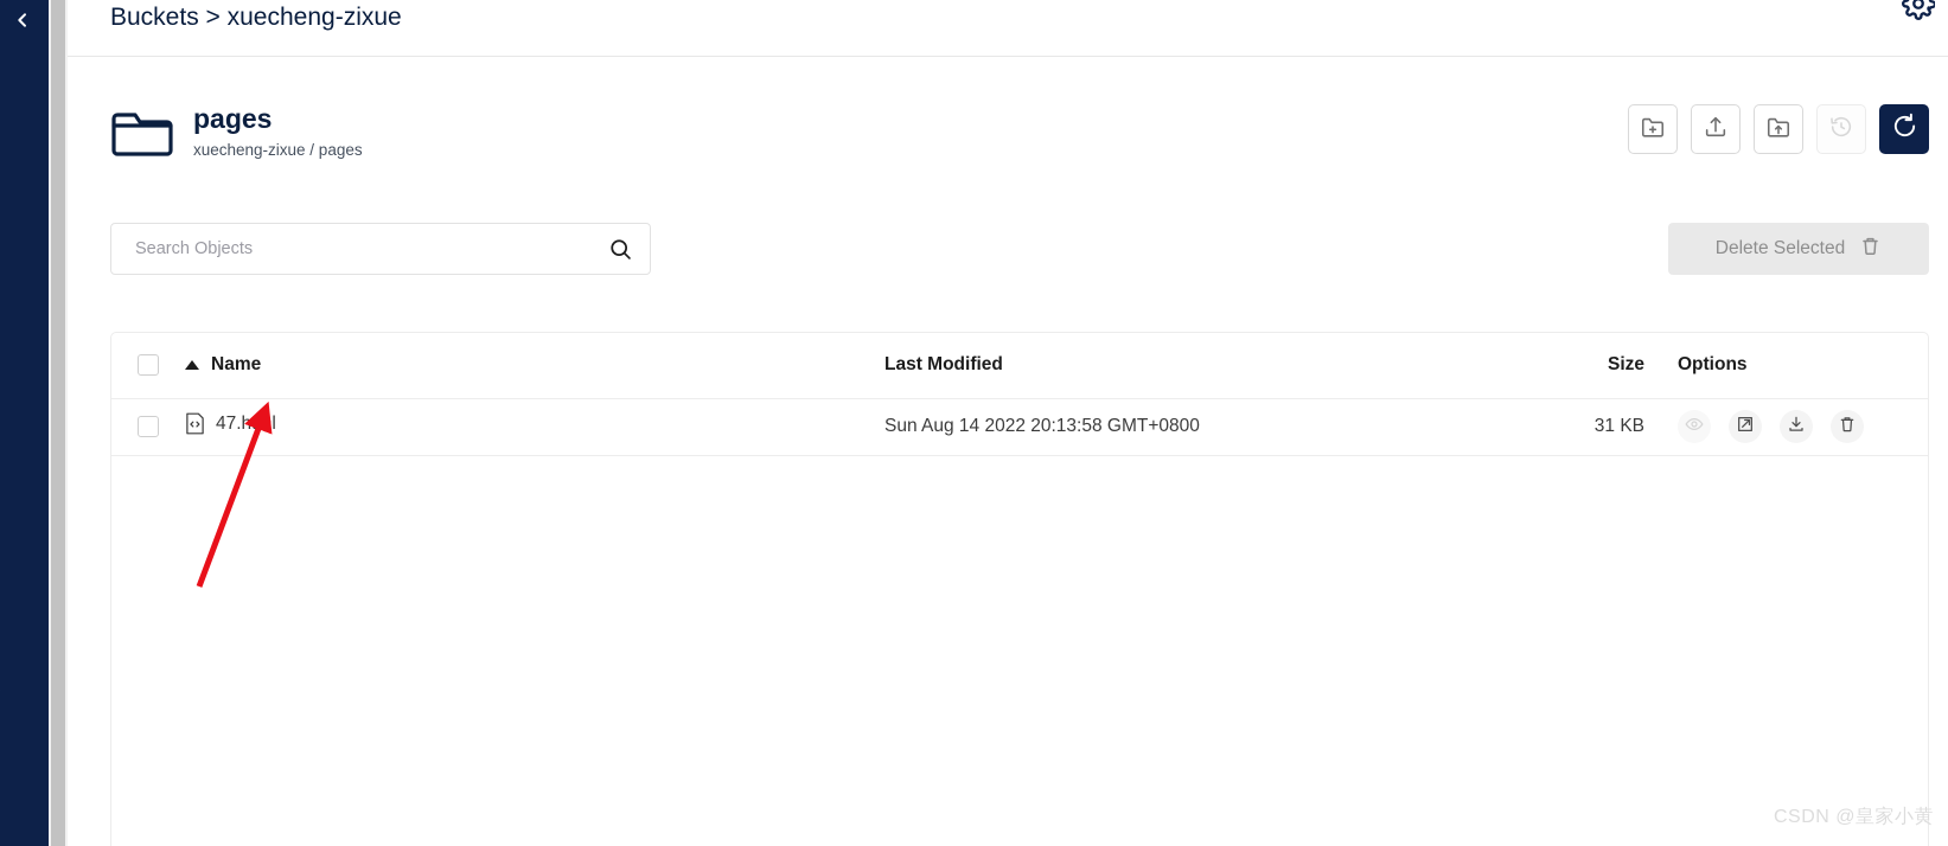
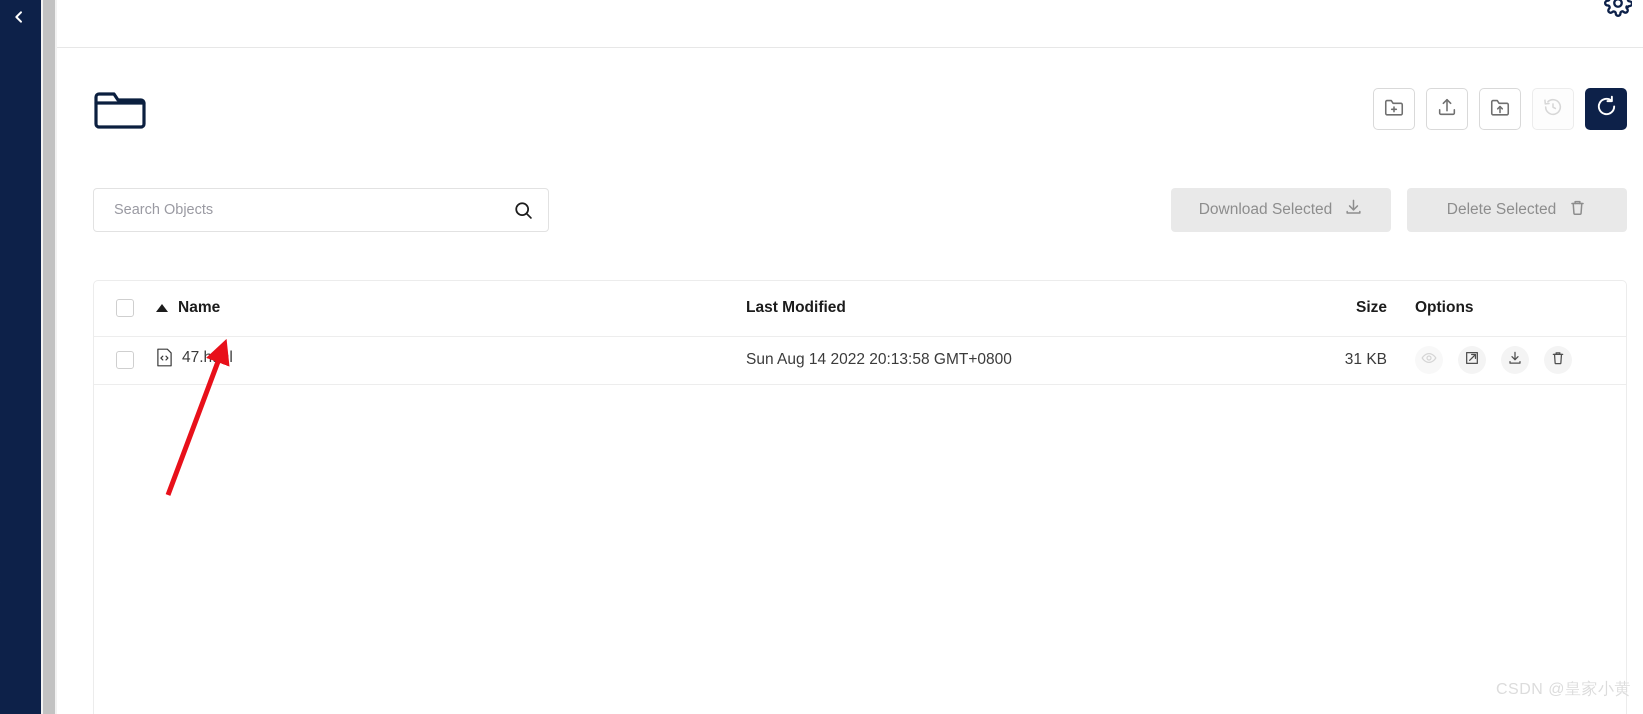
- Buckets > xuecheng-zixue
- pages
- xuecheng-zixue / pages
  Search Objects
+ Download Selected
  Delete Selected
  	Name	Last Modified	Size	Options
  	47.html	Sun Aug 14 2022 20:13:58 GMT+0800	31 KB
  CSDN @皇家小黄
